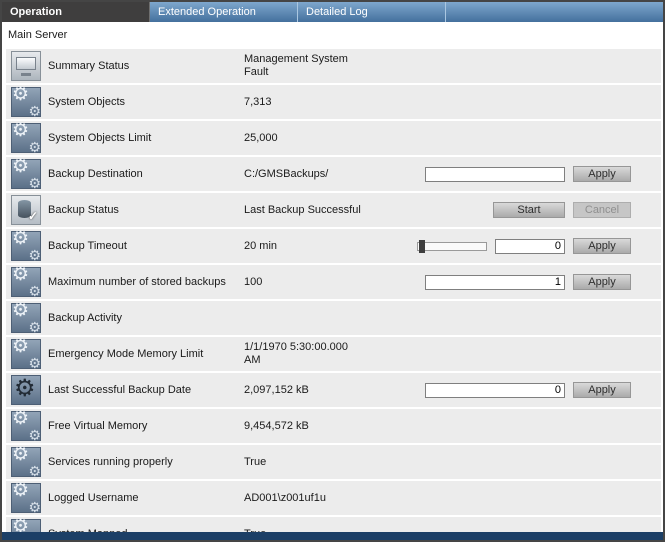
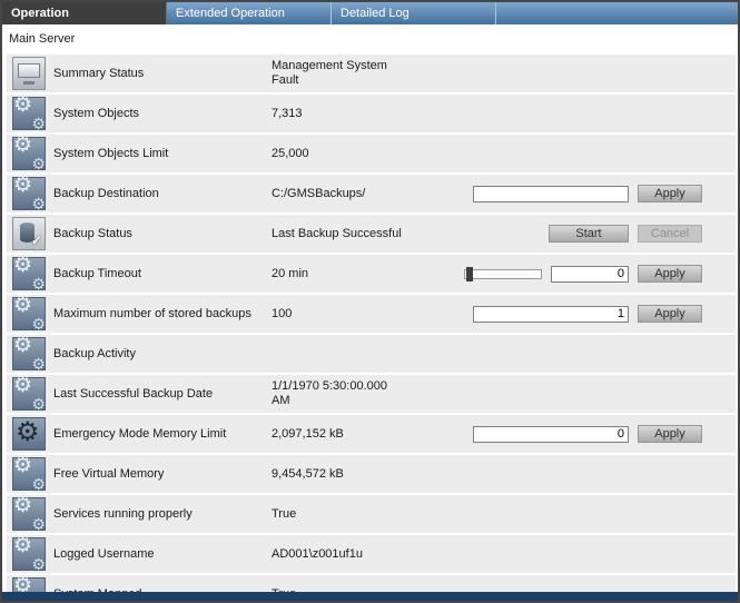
  Operation
  Extended Operation
  Detailed Log
  Main Server
  Summary Status
  Management System
  Fault
  ⚙
  ⚙
  System Objects
  7,313
  ⚙
  ⚙
  System Objects Limit
  25,000
  ⚙
  ⚙
  Backup Destination
  C:/GMSBackups/
  Apply
  ✓
  Backup Status
  Last Backup Successful
  Start
  Cancel
  ⚙
  ⚙
  Backup Timeout
  20 min
  0
  Apply
  ⚙
  ⚙
  Maximum number of stored backups
  100
  1
  Apply
  ⚙
  ⚙
  Backup Activity
  ⚙
  ⚙
- Emergency Mode Memory Limit
+ Last Successful Backup Date
  1/1/1970 5:30:00.000
  AM
  ⚙
- Last Successful Backup Date
+ Emergency Mode Memory Limit
  2,097,152 kB
  0
  Apply
  ⚙
  ⚙
  Free Virtual Memory
  9,454,572 kB
  ⚙
  ⚙
  Services running properly
  True
  ⚙
  ⚙
  Logged Username
  AD001\z001uf1u
  ⚙
